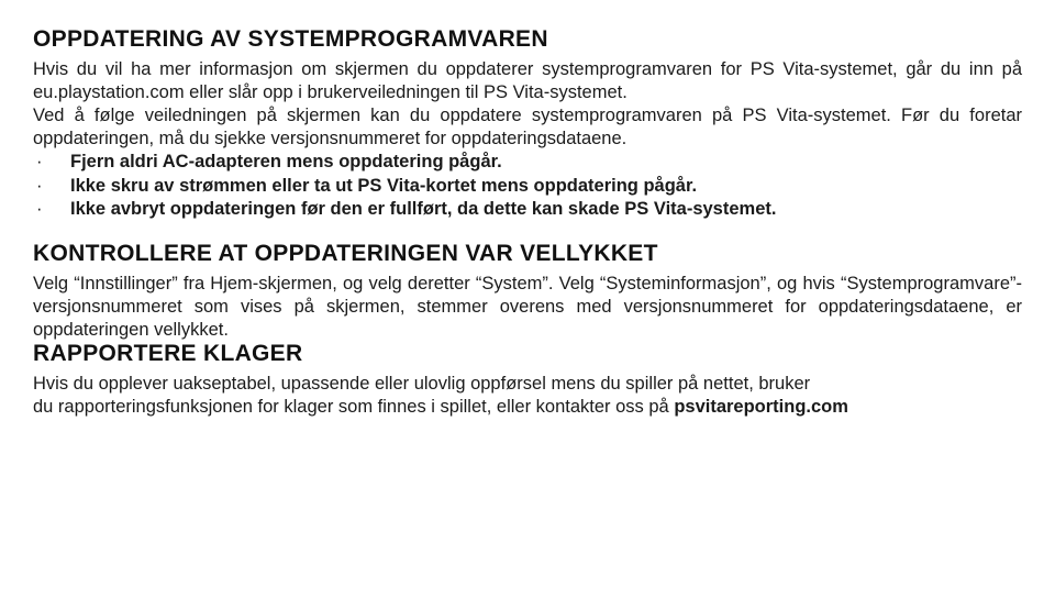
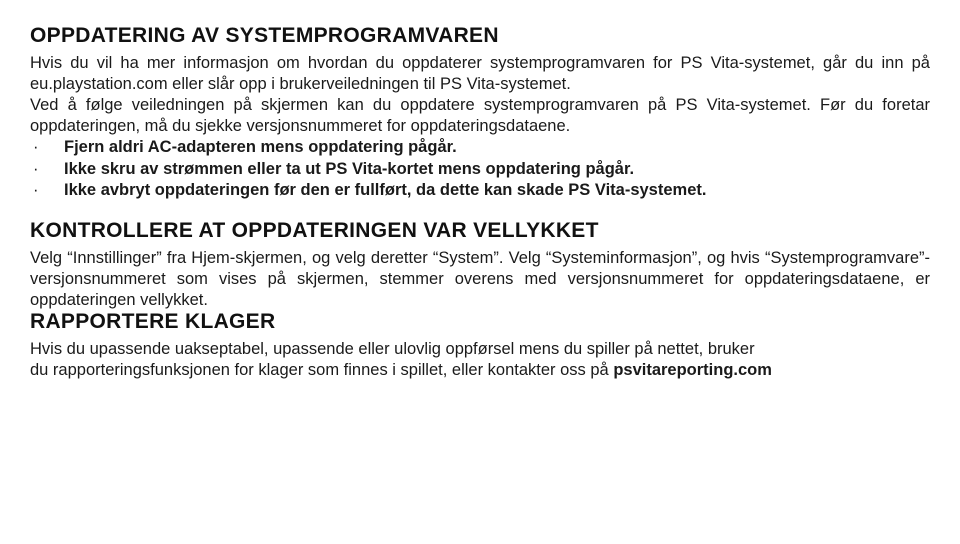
  OPPDATERING AV SYSTEMPROGRAMVAREN
- Hvis du vil ha mer informasjon om skjermen du oppdaterer systemprogramvaren for PS Vita-systemet, går du inn på eu.playstation.com eller slår opp i brukerveiledningen til PS Vita-systemet.
+ Hvis du vil ha mer informasjon om hvordan du oppdaterer systemprogramvaren for PS Vita-systemet, går du inn på eu.playstation.com eller slår opp i brukerveiledningen til PS Vita-systemet.
  Ved å følge veiledningen på skjermen kan du oppdatere systemprogramvaren på PS Vita-systemet. Før du foretar oppdateringen, må du sjekke versjonsnummeret for oppdateringsdataene.
  ·
  Fjern aldri AC-adapteren mens oppdatering pågår.
  ·
  Ikke skru av strømmen eller ta ut PS Vita-kortet mens oppdatering pågår.
  ·
  Ikke avbryt oppdateringen før den er fullført, da dette kan skade PS Vita-systemet.
  KONTROLLERE AT OPPDATERINGEN VAR VELLYKKET
  Velg “Innstillinger” fra Hjem-skjermen, og velg deretter “System”. Velg “Systeminformasjon”, og hvis “Systemprogramvare”-versjonsnummeret som vises på skjermen, stemmer overens med versjonsnummeret for oppdateringsdataene, er oppdateringen vellykket.
  RAPPORTERE KLAGER
- Hvis du opplever uakseptabel, upassende eller ulovlig oppførsel mens du spiller på nettet, bruker
+ Hvis du upassende uakseptabel, upassende eller ulovlig oppførsel mens du spiller på nettet, bruker
  du rapporteringsfunksjonen for klager som finnes i spillet, eller kontakter oss på psvitareporting.com
